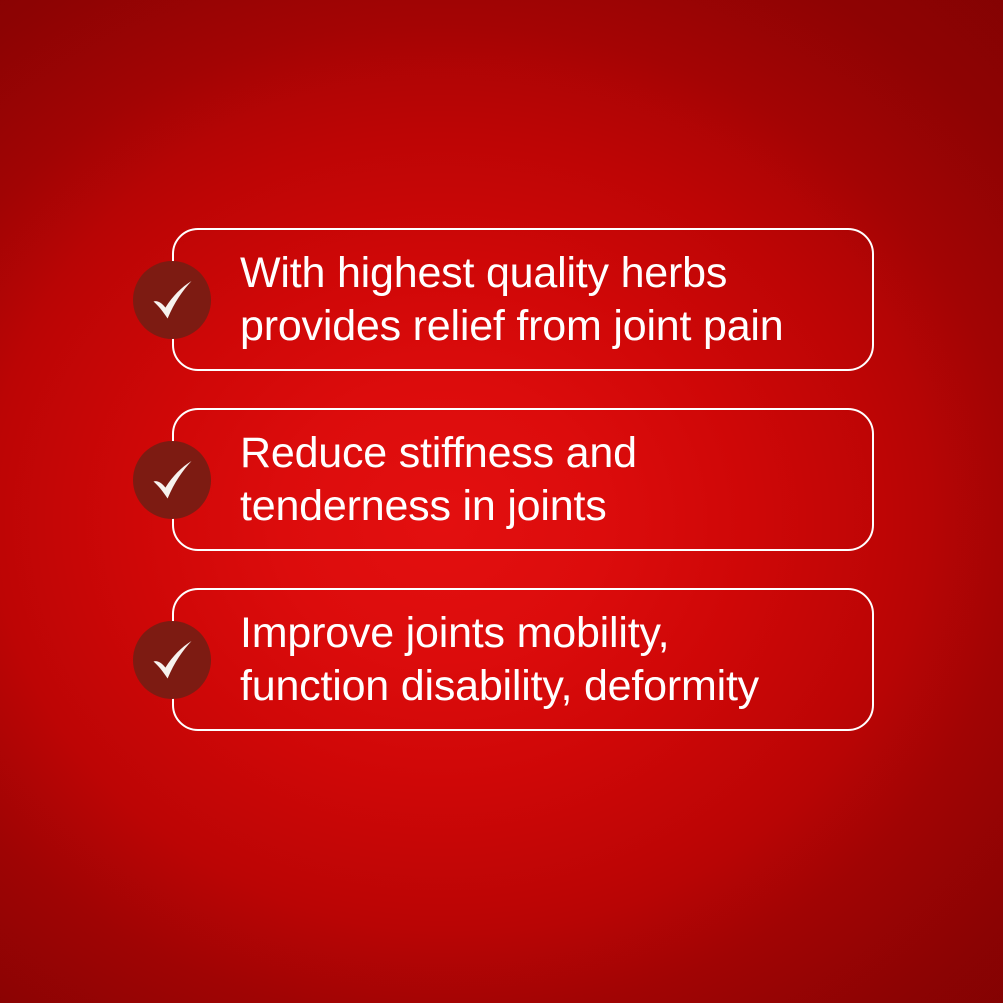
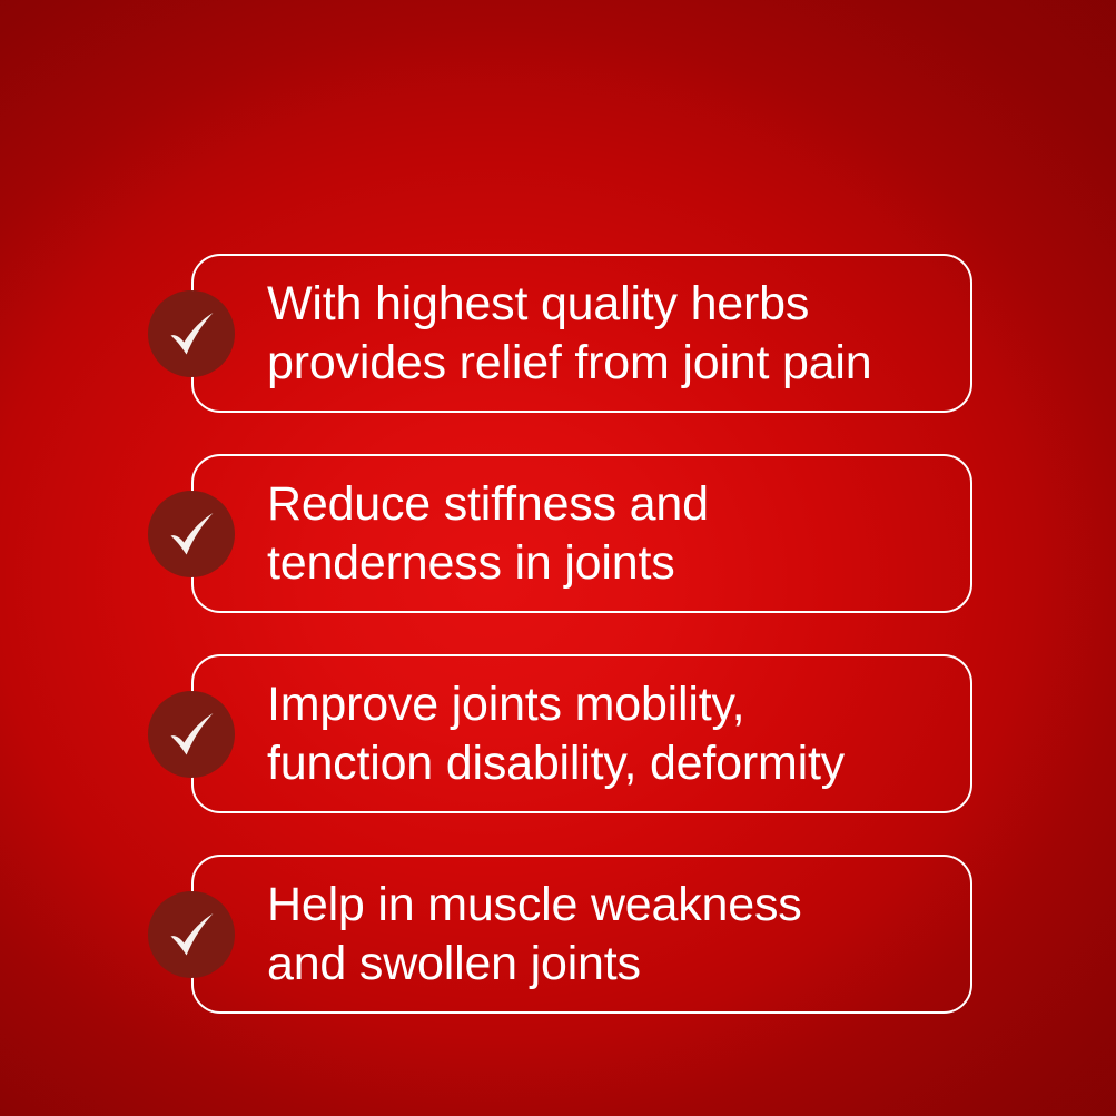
  With highest quality herbs
  provides relief from joint pain
  Reduce stiffness and
  tenderness in joints
  Improve joints mobility,
  function disability, deformity
+ Help in muscle weakness
+ and swollen joints
